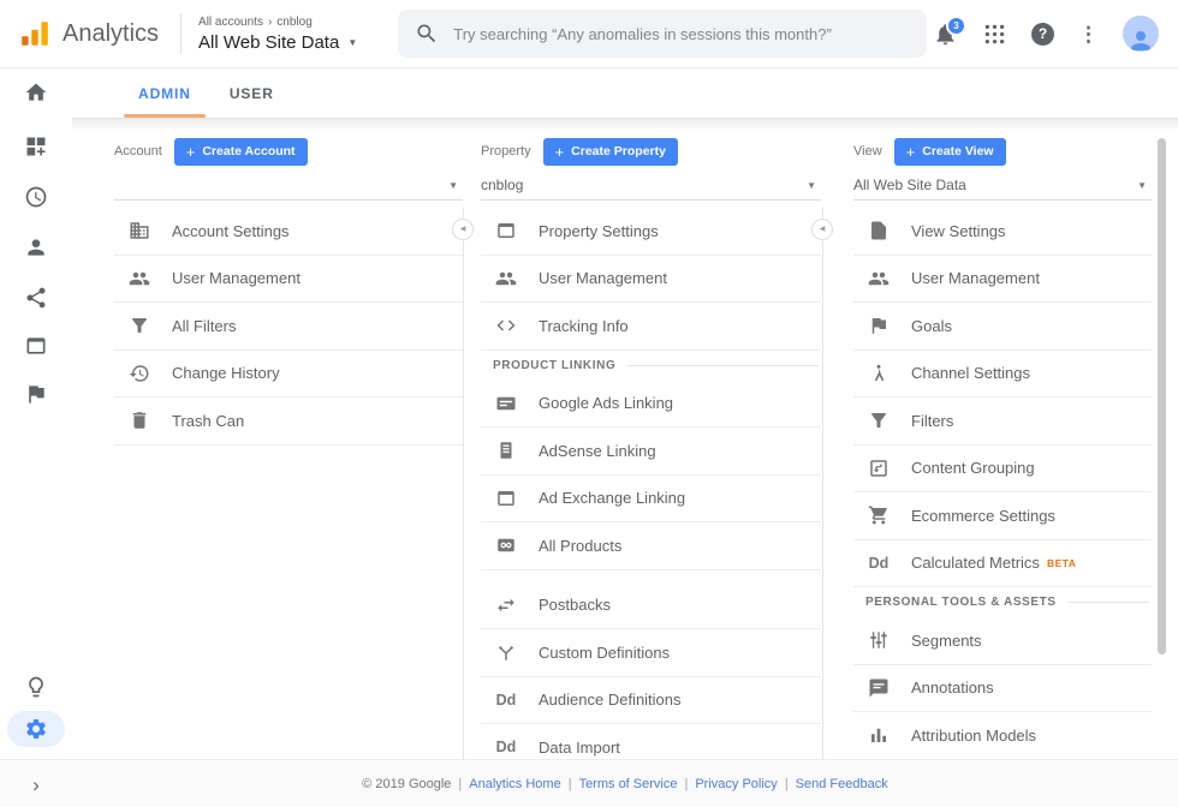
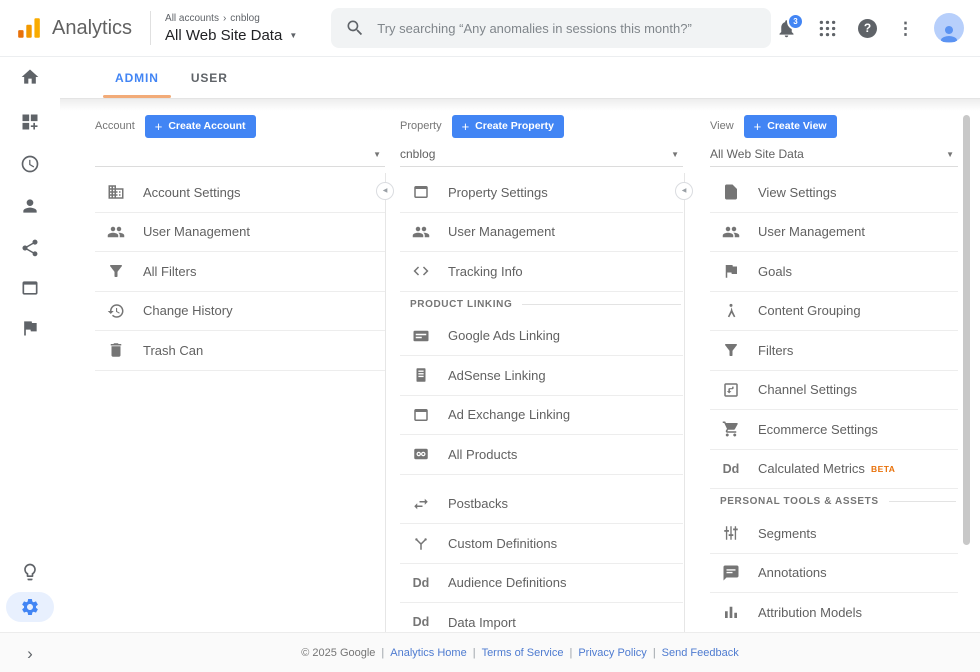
  Analytics
  All accounts
  ›
  cnblog
  All Web Site Data
  ▼
  Try searching “Any anomalies in sessions this month?”
  3
  ?
  ⋮
  ADMIN
  USER
  ›
  Account
  +
  Create Account
  ▼
  Account Settings
  User Management
  All Filters
  Change History
  Trash Can
  Property
  +
  Create Property
  cnblog
  ▼
  Property Settings
  User Management
  Tracking Info
  PRODUCT LINKING
  Google Ads Linking
  AdSense Linking
  Ad Exchange Linking
  All Products
  Postbacks
  Custom Definitions
  Dd
  Audience Definitions
  Dd
  Data Import
  View
  +
  Create View
  All Web Site Data
  ▼
  View Settings
  User Management
  Goals
- Channel Settings
+ Content Grouping
  Filters
- Content Grouping
+ Channel Settings
  Ecommerce Settings
  Dd
  Calculated Metrics
  BETA
  PERSONAL TOOLS & ASSETS
  Segments
  Annotations
  Attribution Models
- © 2019 Google
+ © 2025 Google
  |
  Analytics Home
  |
  Terms of Service
  |
  Privacy Policy
  |
  Send Feedback
